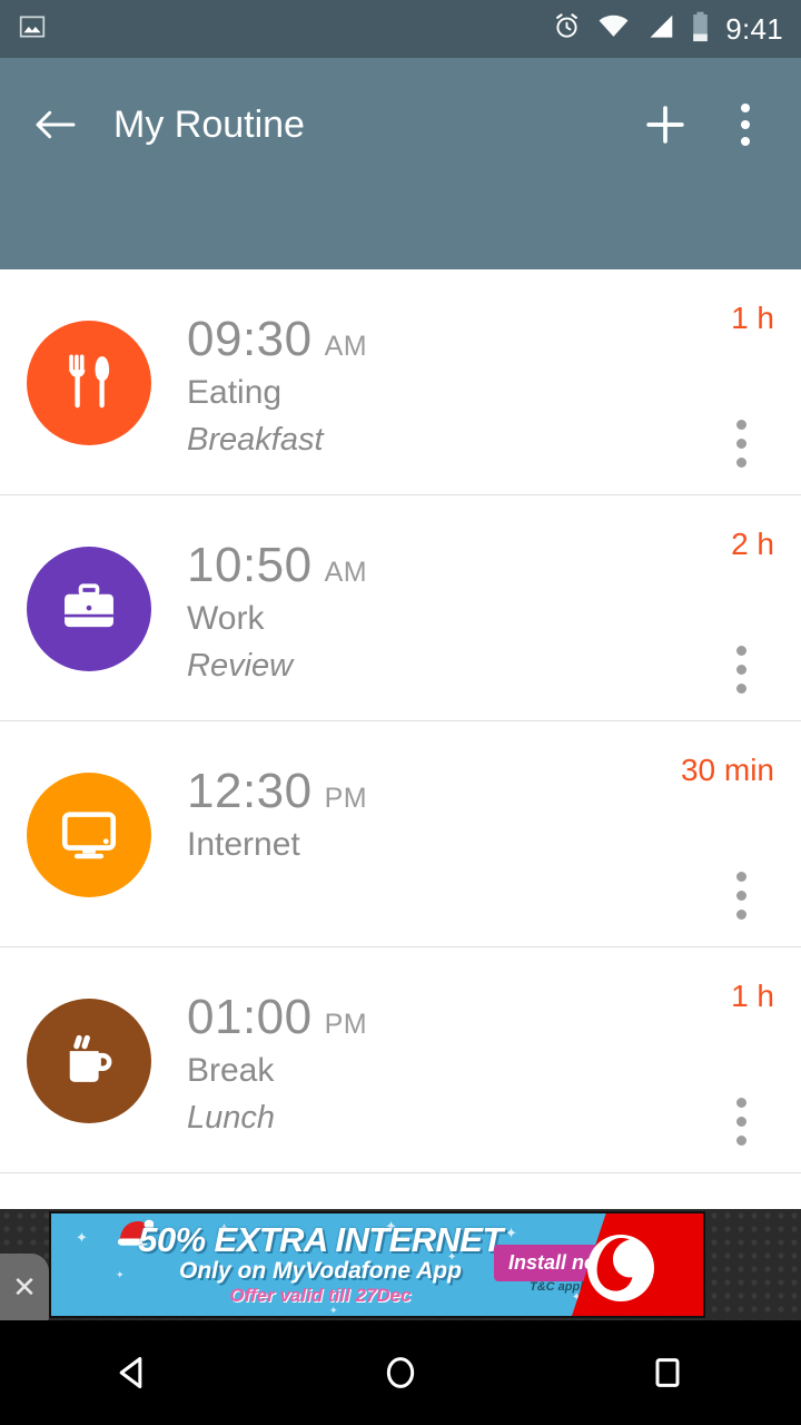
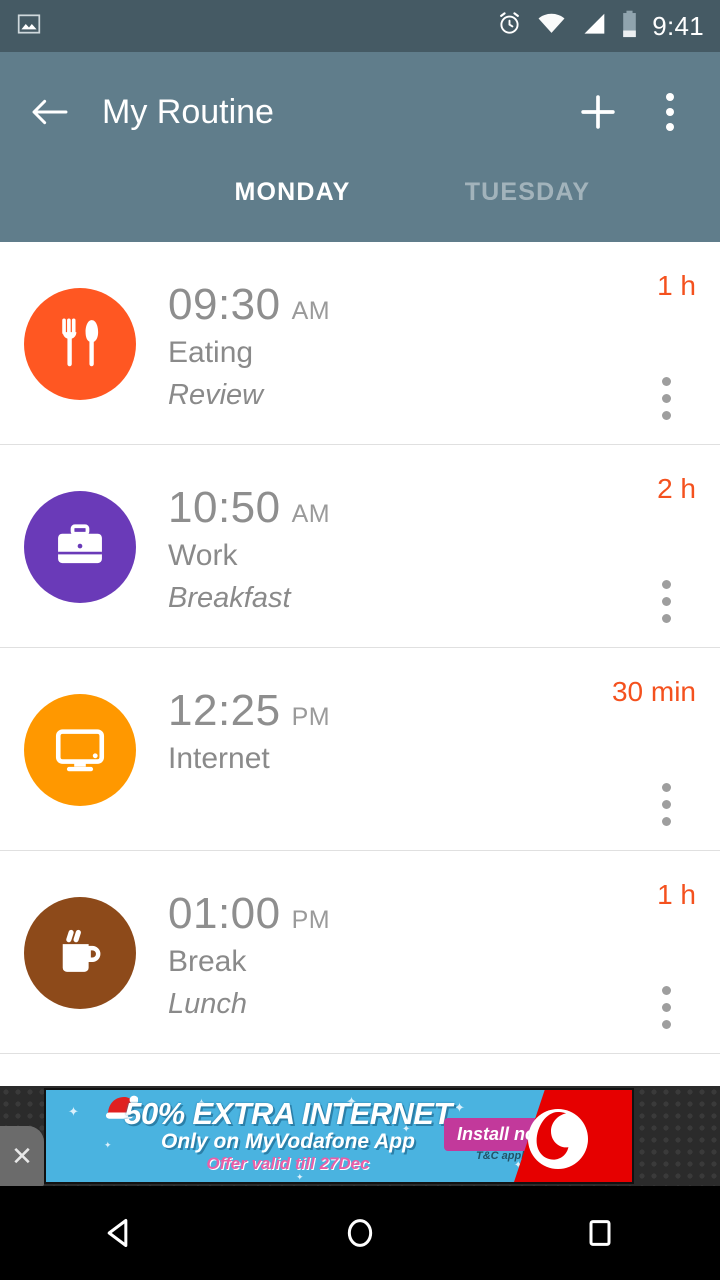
  9:41
  My Routine
+ MONDAY
+ TUESDAY
  09:30
  AM
  Eating
- Breakfast
+ Review
  1 h
  10:50
  AM
  Work
- Review
+ Breakfast
  2 h
- 12:30
+ 12:25
  PM
  Internet
  30 min
  01:00
  PM
  Break
  Lunch
  1 h
  ✕
  ✦
  ✦
  ✦
  ✦
  ✦
  ✦
  ✦
  ✦
  50% EXTRA INTERNET
  Only on MyVodafone App
  Offer valid till 27Dec
  Install n
  T&C app
